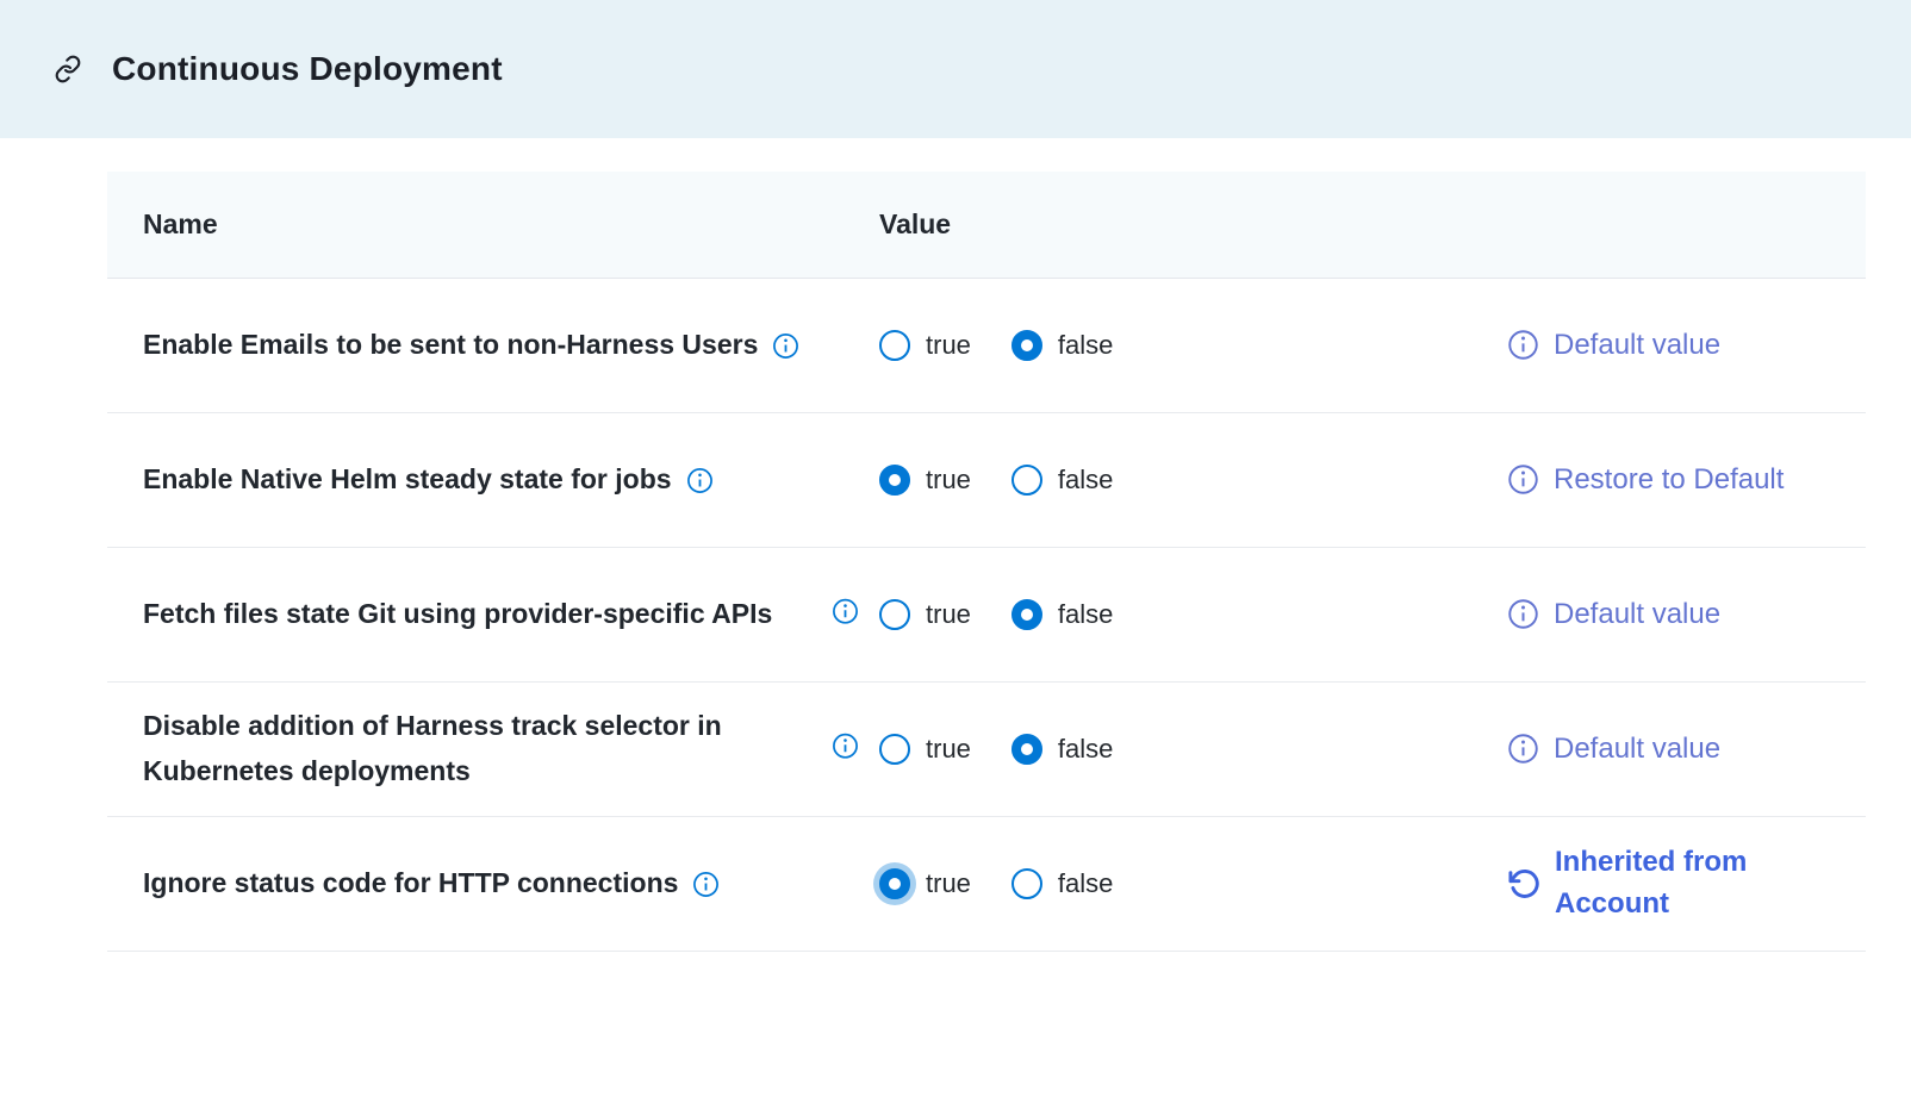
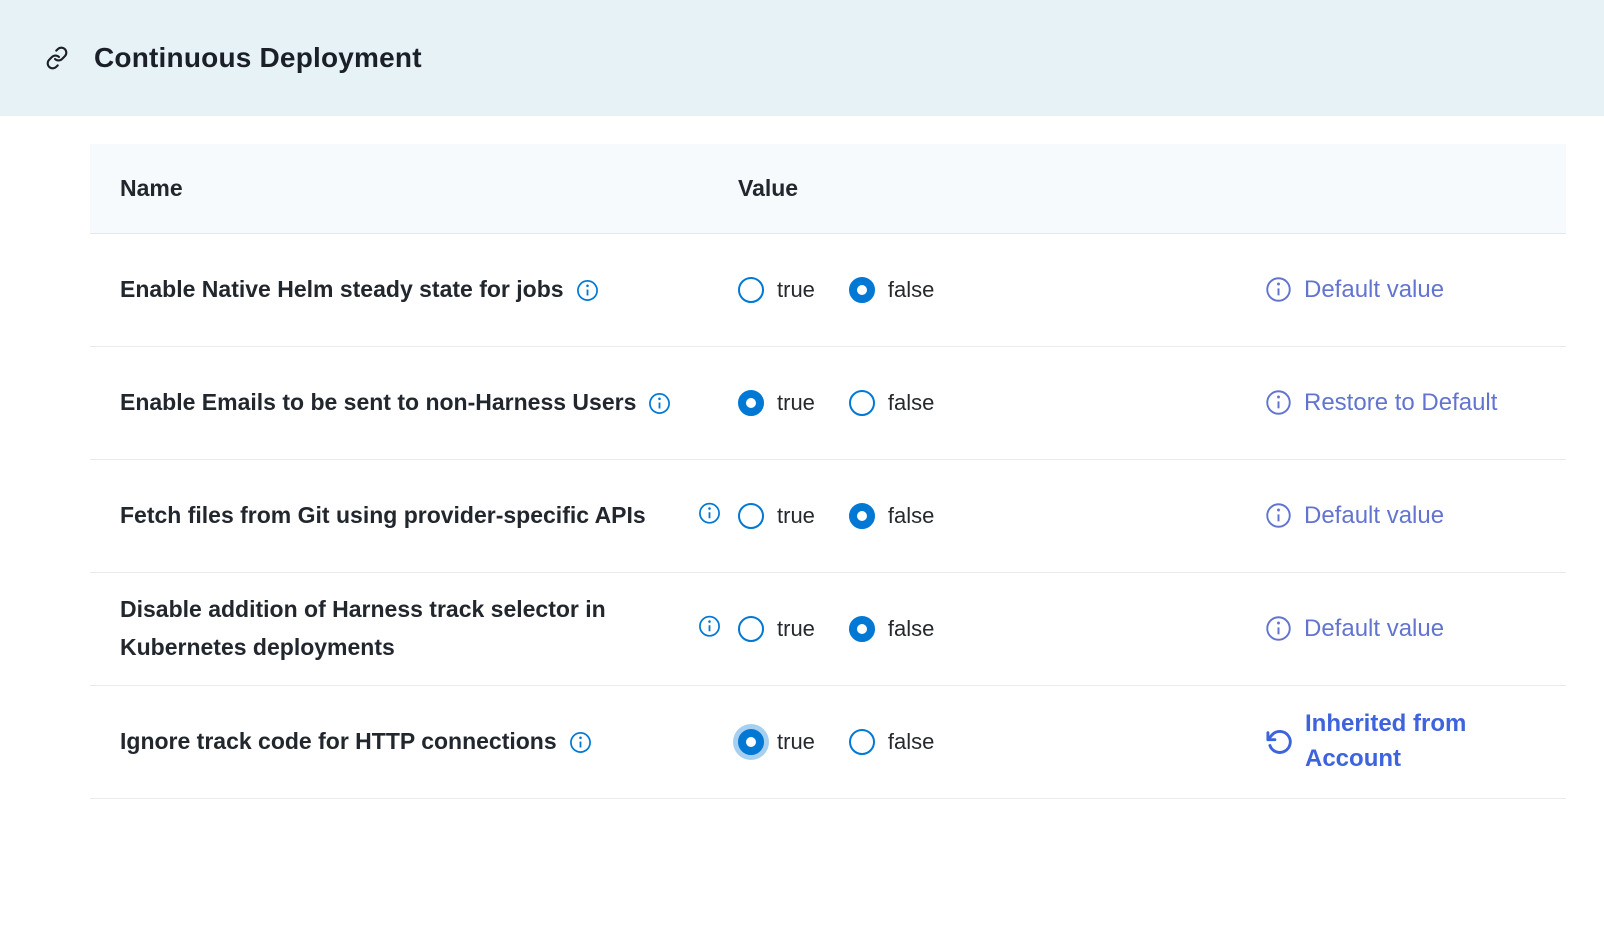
  Continuous Deployment
  Name
  Value
- Enable Emails to be sent to non-Harness Users
+ Enable Native Helm steady state for jobs
  true
  false
  Default value
- Enable Native Helm steady state for jobs
+ Enable Emails to be sent to non-Harness Users
  true
  false
  Restore to Default
- Fetch files state Git using provider-specific APIs
+ Fetch files from Git using provider-specific APIs
  true
  false
  Default value
  Disable addition of Harness track selector in Kubernetes deployments
  true
  false
  Default value
- Ignore status code for HTTP connections
+ Ignore track code for HTTP connections
  true
  false
  Inherited from Account
